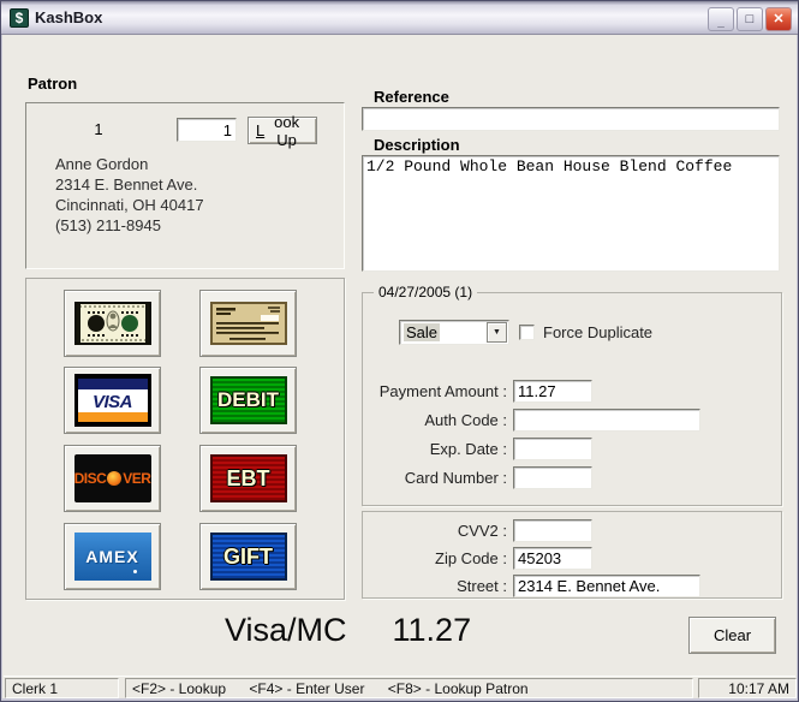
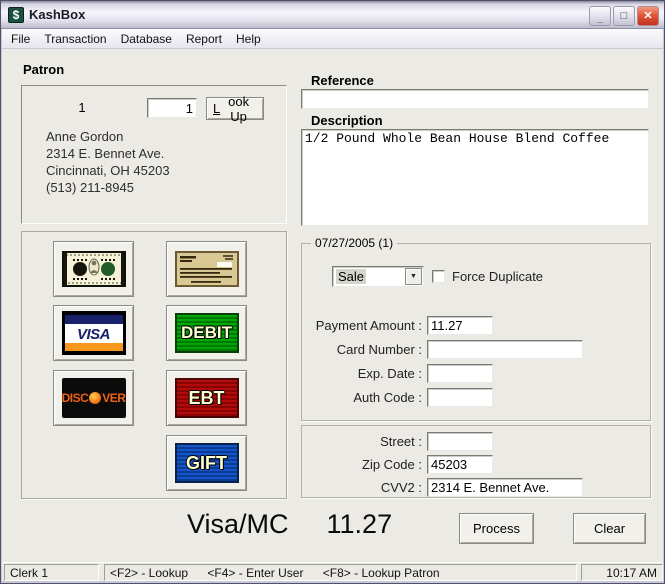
  $
  KashBox
  _
  □
  ✕
+ File
+ Transaction
+ Database
+ Report
+ Help
  Patron
  1
  1
  L
  ook Up
  Anne Gordon
  2314 E. Bennet Ave.
- Cincinnati, OH 40417
+ Cincinnati, OH 45203
  (513) 211-8945
  Reference
  Description
  1/2 Pound Whole Bean House Blend Coffee
  VISA
  DEBIT
  DISC
  VER
  EBT
- AMEX
  GIFT
- 04/27/2005 (1)
+ 07/27/2005 (1)
  Sale
  Force Duplicate
  Payment Amount :
  11.27
- Auth Code :
+ Card Number :
  Exp. Date :
- Card Number :
+ Auth Code :
- CVV2 :
+ Street :
  Zip Code :
  45203
- Street :
+ CVV2 :
  2314 E. Bennet Ave.
  Visa/MC 11.27
+ Process
  Clear
  Clerk 1
  <F2> - Lookup <F4> - Enter User <F8> - Lookup Patron
  10:17 AM
